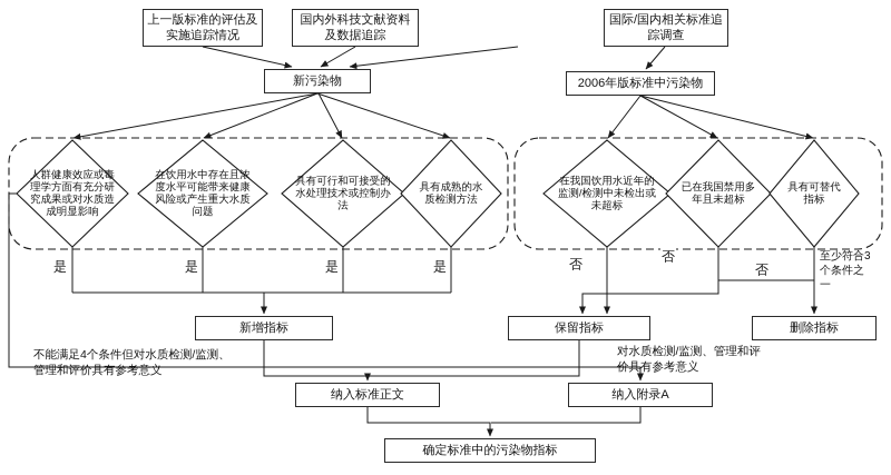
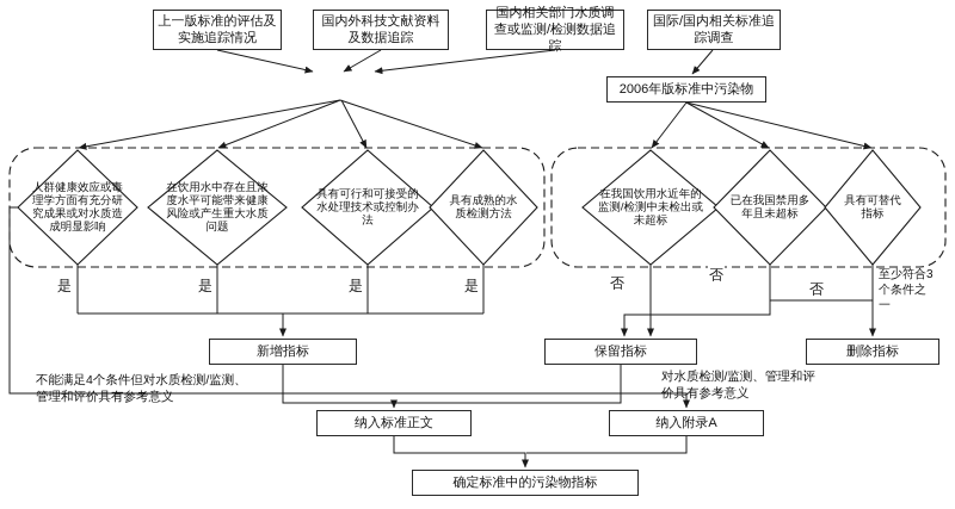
  上一版标准的评估及实施追踪情况
  国内外科技文献资料及数据追踪
+ 国内相关部门水质调查或监测/检测数据追踪
  国际/国内相关标准追踪调查
- 新污染物
  2006年版标准中污染物
  人群健康效应或毒理学方面有充分研究成果或对水质造成明显影响
  在饮用水中存在且浓度水平可能带来健康风险或产生重大水质问题
  具有可行和可接受的水处理技术或控制办法
  具有成熟的水质检测方法
  在我国饮用水近年的监测/检测中未检出或未超标
  已在我国禁用多年且未超标
  具有可替代指标
  是
  是
  是
  是
  否
  否
  否
  至少符合3个条件之一
  新增指标
  保留指标
  删除指标
  不能满足4个条件但对水质检测/监测、管理和评价具有参考意义
  对水质检测/监测、管理和评价具有参考意义
  纳入标准正文
  纳入附录A
  确定标准中的污染物指标
